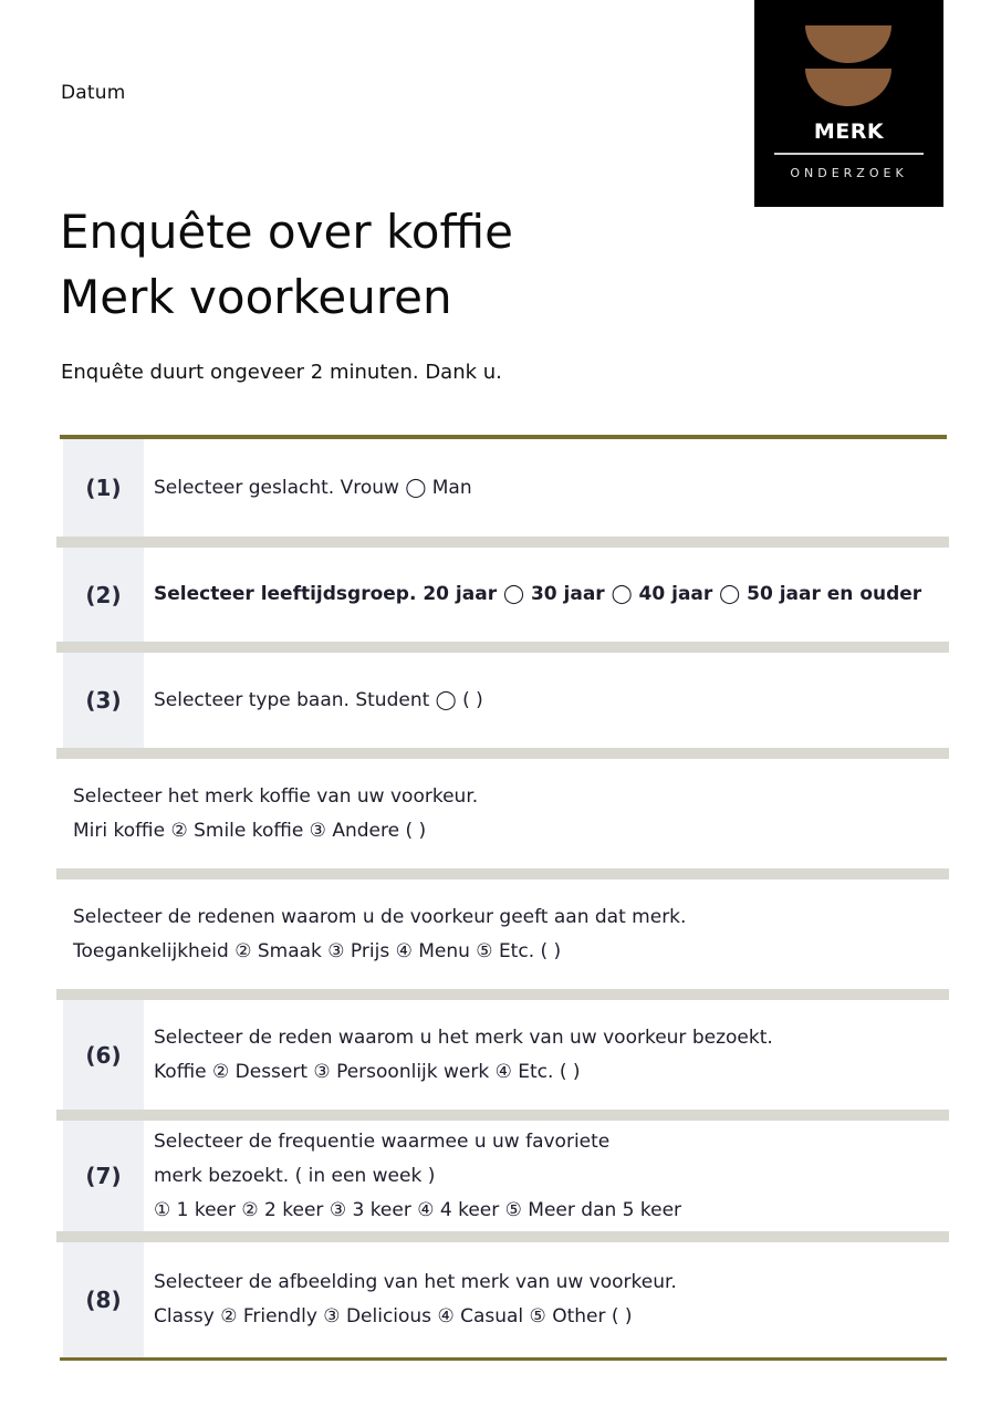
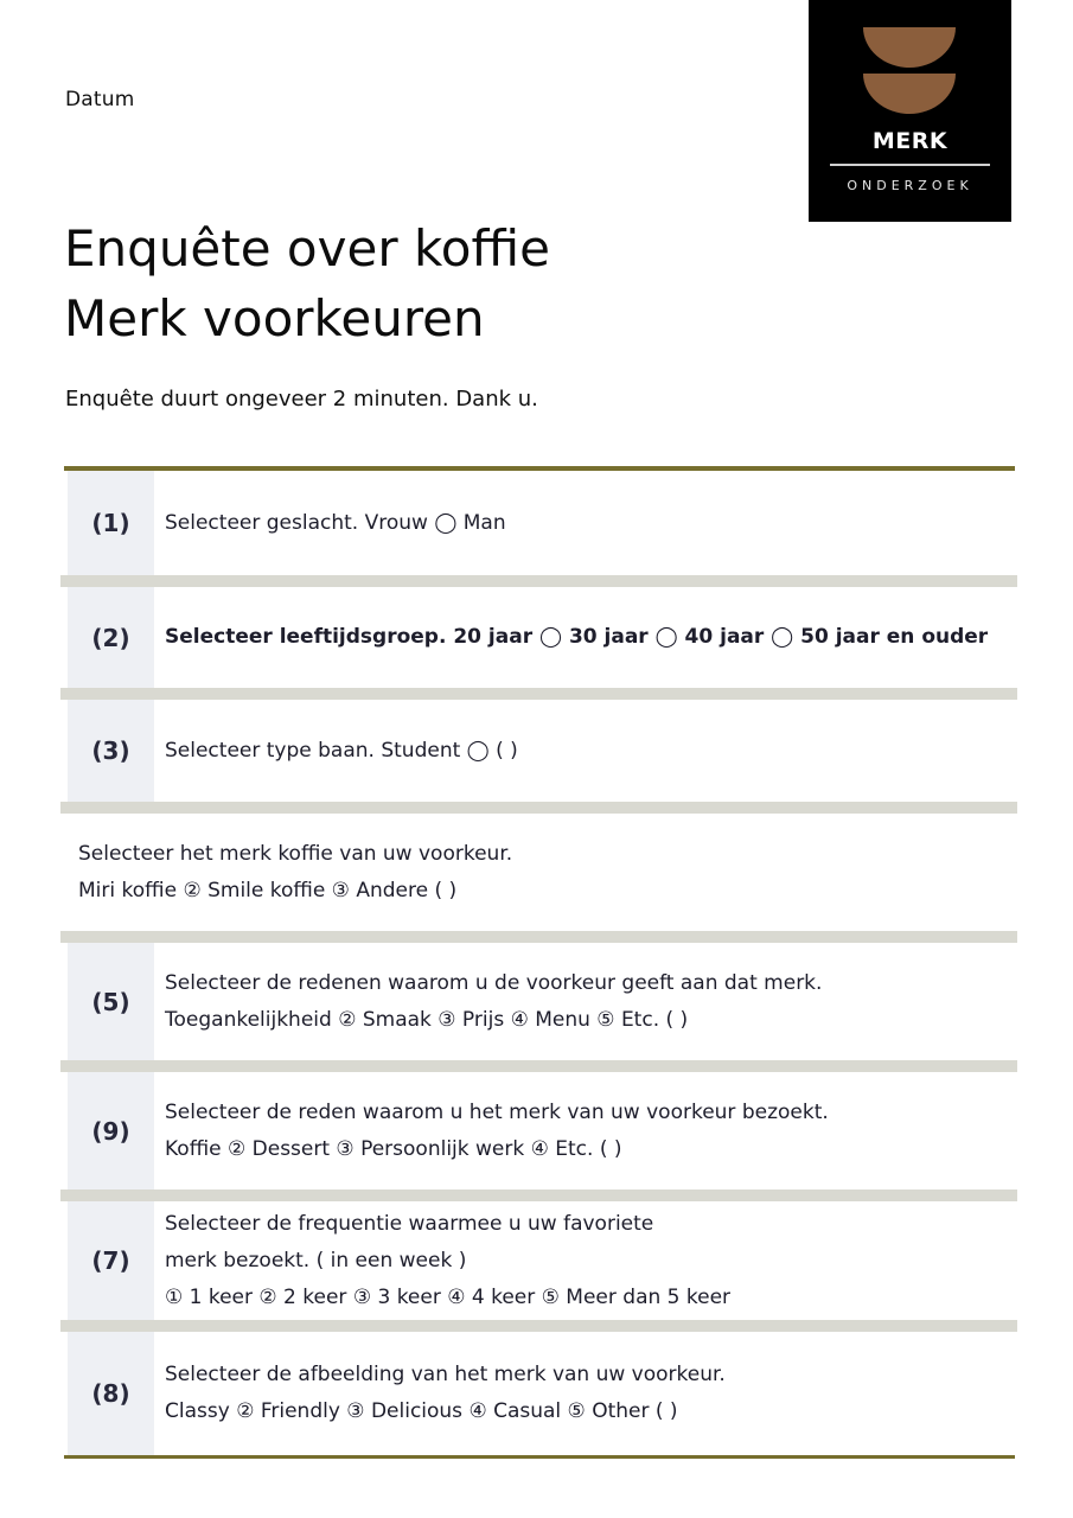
  Datum
  MERK
  ONDERZOEK
  Enquête over koffie
  Merk voorkeuren
  Enquête duurt ongeveer 2 minuten. Dank u.
  (1)
  Selecteer geslacht. Vrouw ◯ Man
  (2)
  Selecteer leeftijdsgroep. 20 jaar ◯ 30 jaar ◯ 40 jaar ◯ 50 jaar en ouder
  (3)
  Selecteer type baan. Student ◯ ( )
  Selecteer het merk koffie van uw voorkeur.
  Miri koffie ② Smile koffie ③ Andere ( )
+ (5)
  Selecteer de redenen waarom u de voorkeur geeft aan dat merk.
  Toegankelijkheid ② Smaak ③ Prijs ④ Menu ⑤ Etc. ( )
- (6)
+ (9)
  Selecteer de reden waarom u het merk van uw voorkeur bezoekt.
  Koffie ② Dessert ③ Persoonlijk werk ④ Etc. ( )
  (7)
  Selecteer de frequentie waarmee u uw favoriete
  merk bezoekt. ( in een week )
  ① 1 keer ② 2 keer ③ 3 keer ④ 4 keer ⑤ Meer dan 5 keer
  (8)
  Selecteer de afbeelding van het merk van uw voorkeur.
  Classy ② Friendly ③ Delicious ④ Casual ⑤ Other ( )
